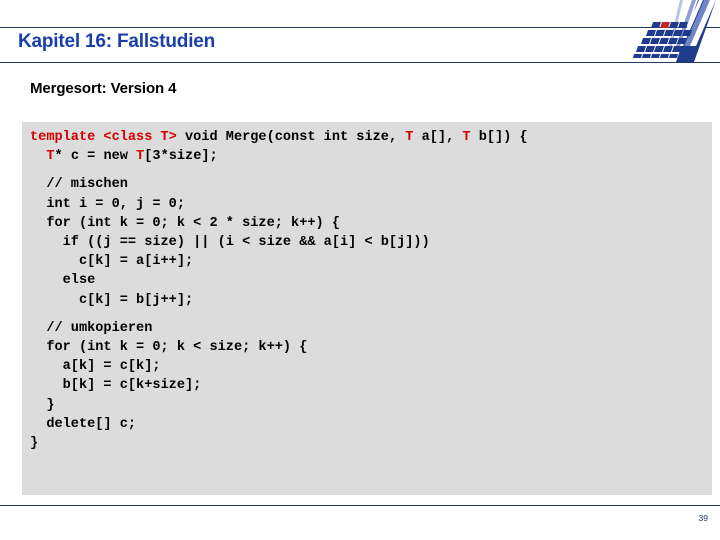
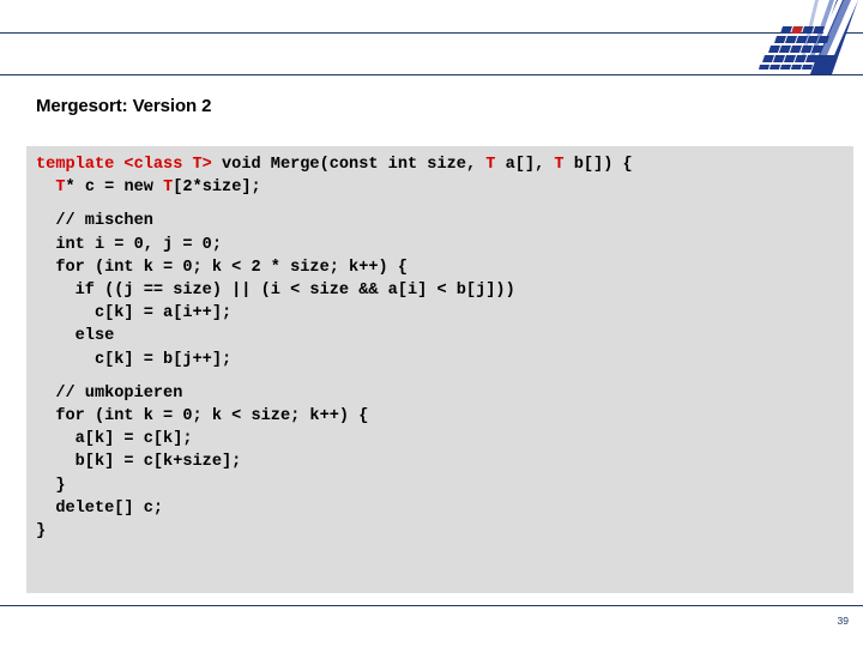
- Kapitel 16: Fallstudien
- Mergesort: Version 4
+ Mergesort: Version 2
- template <class T> void Merge(const int size, T a[], T b[]) { T* c = new T[3*size]; // mischen int i = 0, j = 0; for (int k = 0; k < 2 * size; k++) { if ((j == size) || (i < size && a[i] < b[j])) c[k] = a[i++]; else c[k] = b[j++]; // umkopieren for (int k = 0; k < size; k++) { a[k] = c[k]; b[k] = c[k+size]; } delete[] c; }
+ template <class T> void Merge(const int size, T a[], T b[]) { T* c = new T[2*size]; // mischen int i = 0, j = 0; for (int k = 0; k < 2 * size; k++) { if ((j == size) || (i < size && a[i] < b[j])) c[k] = a[i++]; else c[k] = b[j++]; // umkopieren for (int k = 0; k < size; k++) { a[k] = c[k]; b[k] = c[k+size]; } delete[] c; }
  39
